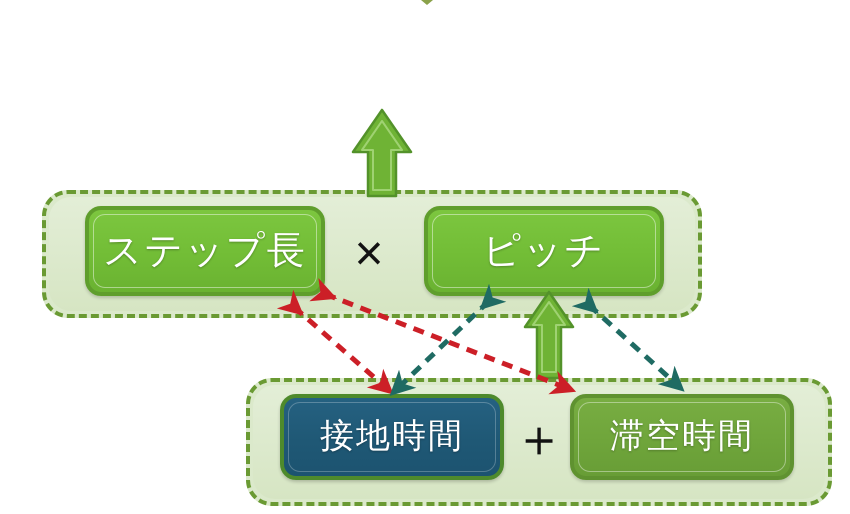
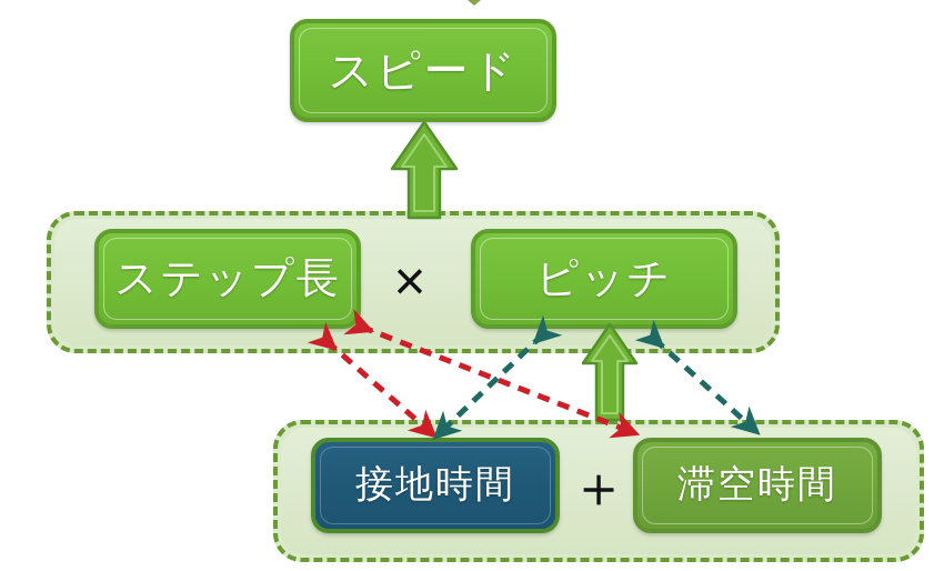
+ スピード
  ステップ長
  ピッチ
  接地時間
  滞空時間
  ×
  ＋
